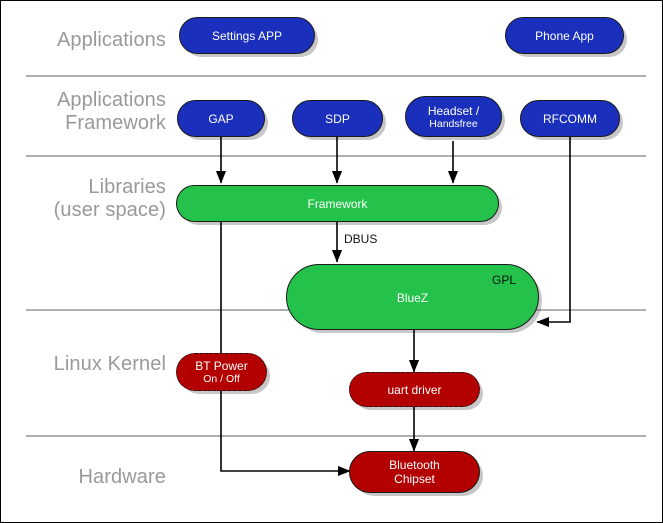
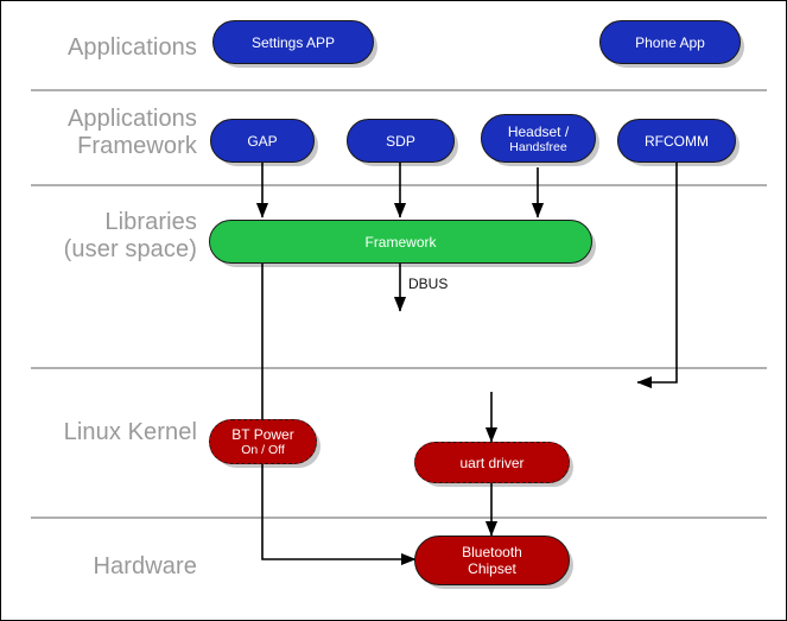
  Applications
  Applications
  Framework
  Libraries
  (user space)
  Linux Kernel
  Hardware
  Settings APP
  Phone App
  GAP
  SDP
  Headset /
  Handsfree
  RFCOMM
  Framework
- GPL
- BlueZ
  BT Power
  On / Off
  uart driver
  Bluetooth
  Chipset
  DBUS
